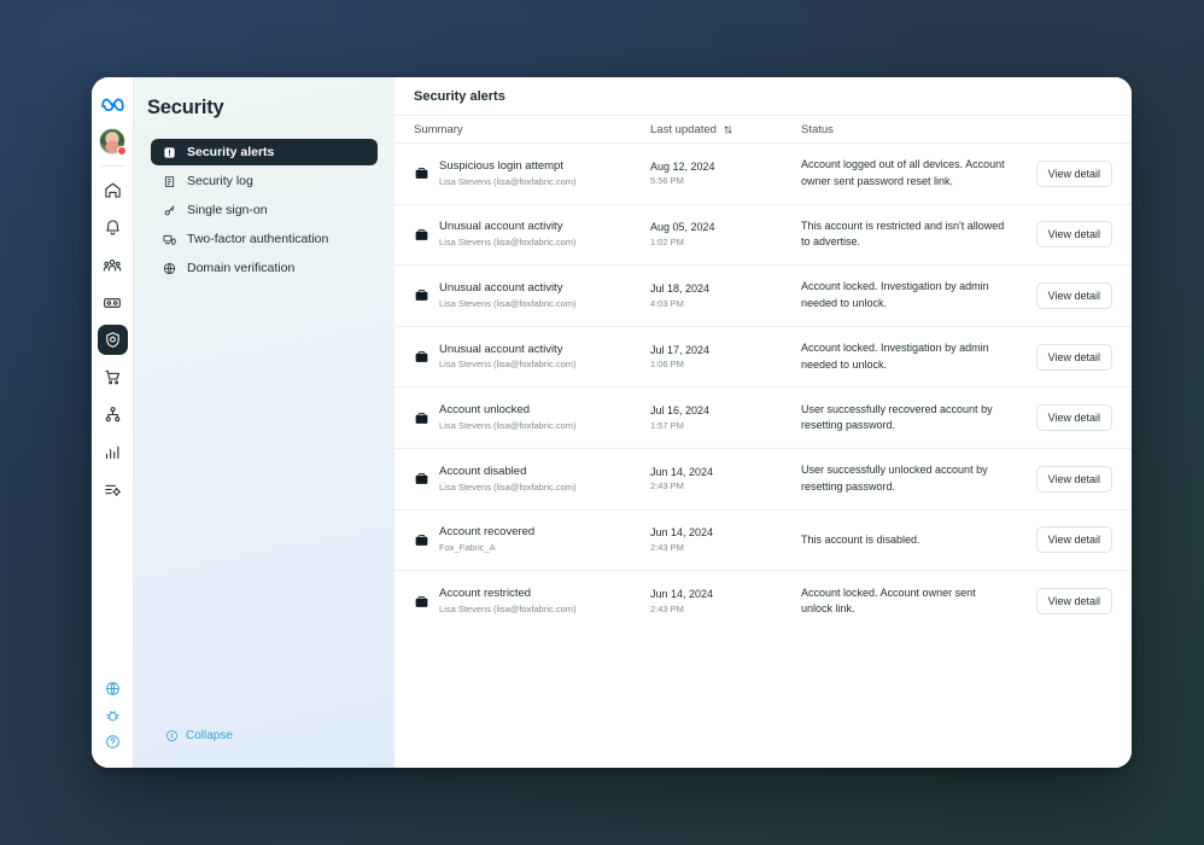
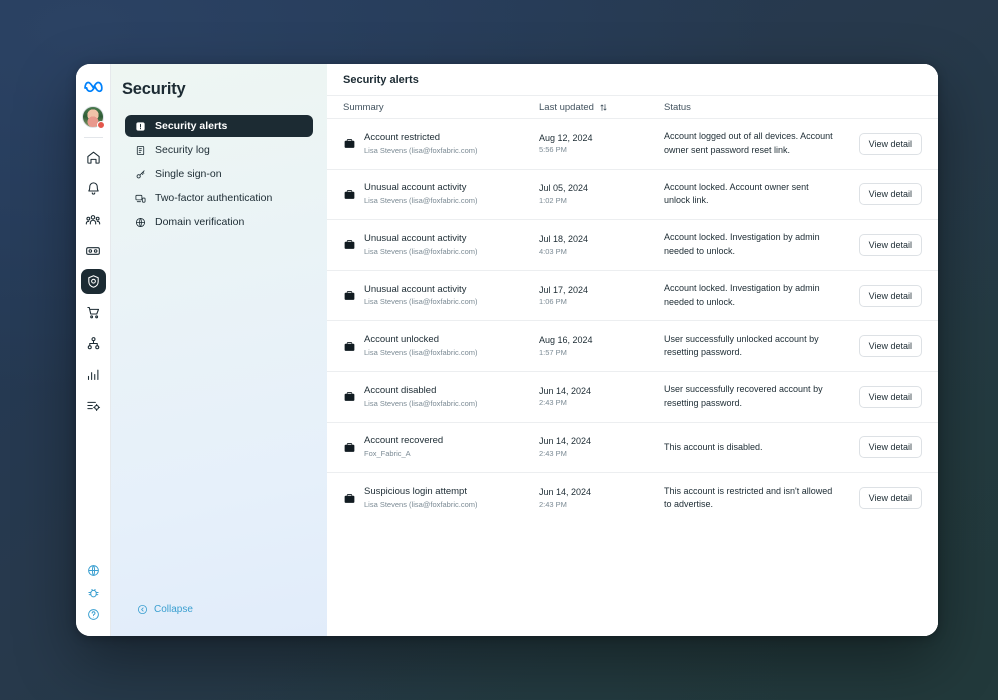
  Security
  Security alerts
  Security log
  Single sign-on
  Two-factor authentication
  Domain verification
  Collapse
  Security alerts
  Summary
  Last updated
  Status
- Suspicious login attempt
+ Account restricted
  Lisa Stevens (lisa@foxfabric.com)
  Aug 12, 2024
  5:56 PM
  Account logged out of all devices. Account owner sent password reset link.
  View detail
  Unusual account activity
  Lisa Stevens (lisa@foxfabric.com)
- Aug 05, 2024
+ Jul 05, 2024
  1:02 PM
- This account is restricted and isn't allowed to advertise.
+ Account locked. Account owner sent unlock link.
  View detail
  Unusual account activity
  Lisa Stevens (lisa@foxfabric.com)
  Jul 18, 2024
  4:03 PM
  Account locked. Investigation by admin needed to unlock.
  View detail
  Unusual account activity
  Lisa Stevens (lisa@foxfabric.com)
  Jul 17, 2024
  1:06 PM
  Account locked. Investigation by admin needed to unlock.
  View detail
  Account unlocked
  Lisa Stevens (lisa@foxfabric.com)
- Jul 16, 2024
+ Aug 16, 2024
  1:57 PM
- User successfully recovered account by resetting password.
+ User successfully unlocked account by resetting password.
  View detail
  Account disabled
  Lisa Stevens (lisa@foxfabric.com)
  Jun 14, 2024
  2:43 PM
- User successfully unlocked account by resetting password.
+ User successfully recovered account by resetting password.
  View detail
  Account recovered
  Fox_Fabric_A
  Jun 14, 2024
  2:43 PM
  This account is disabled.
  View detail
- Account restricted
+ Suspicious login attempt
  Lisa Stevens (lisa@foxfabric.com)
  Jun 14, 2024
  2:43 PM
- Account locked. Account owner sent unlock link.
+ This account is restricted and isn't allowed to advertise.
  View detail
